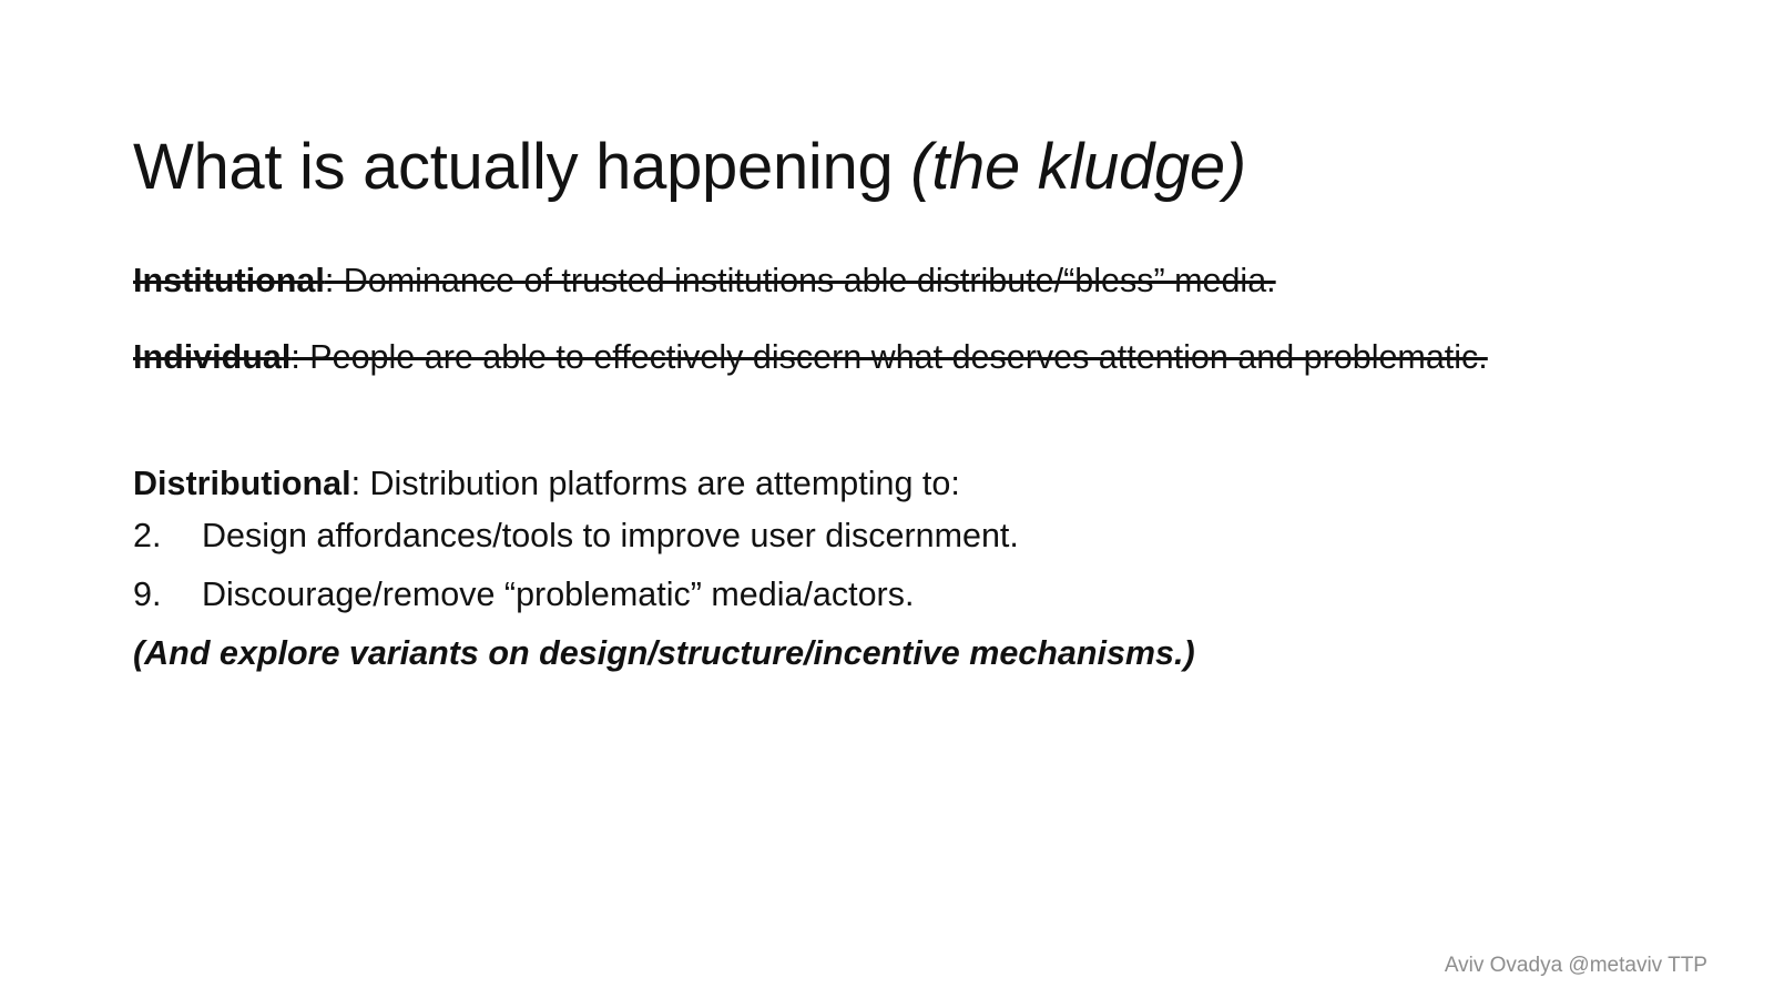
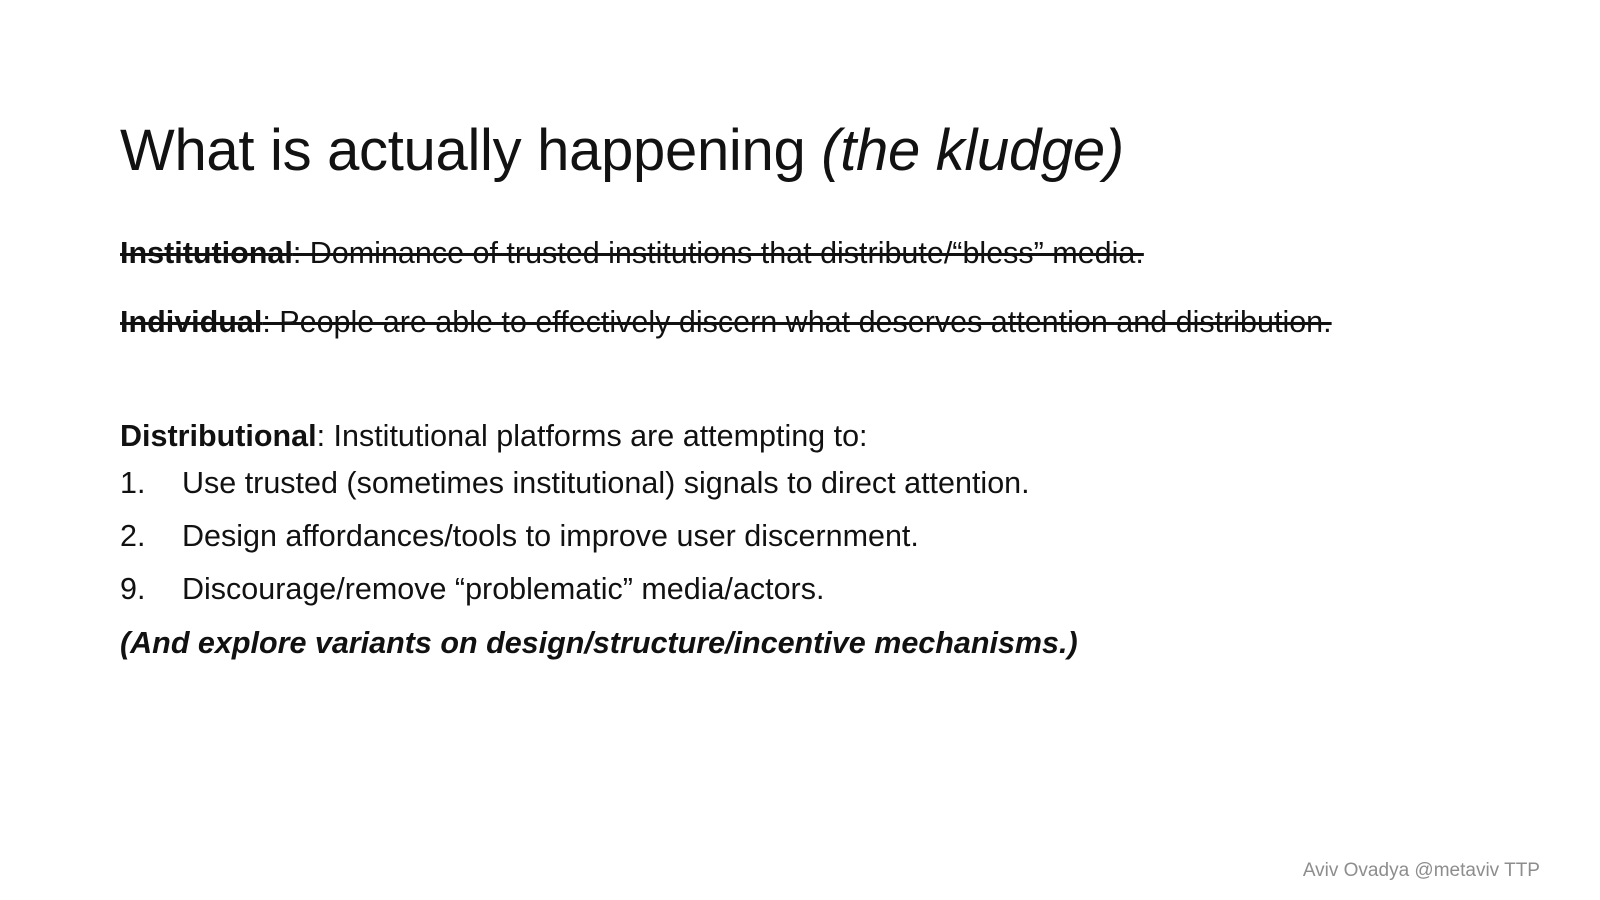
  What is actually happening (the kludge)
- Institutional: Dominance of trusted institutions able distribute/“bless” media.
+ Institutional: Dominance of trusted institutions that distribute/“bless” media.
- Individual: People are able to effectively discern what deserves attention and problematic.
+ Individual: People are able to effectively discern what deserves attention and distribution.
- Distributional: Distribution platforms are attempting to:
+ Distributional: Institutional platforms are attempting to:
+ 1.
+ Use trusted (sometimes institutional) signals to direct attention.
  2.
  Design affordances/tools to improve user discernment.
  9.
  Discourage/remove “problematic” media/actors.
  (And explore variants on design/structure/incentive mechanisms.)
  Aviv Ovadya @metaviv TTP
